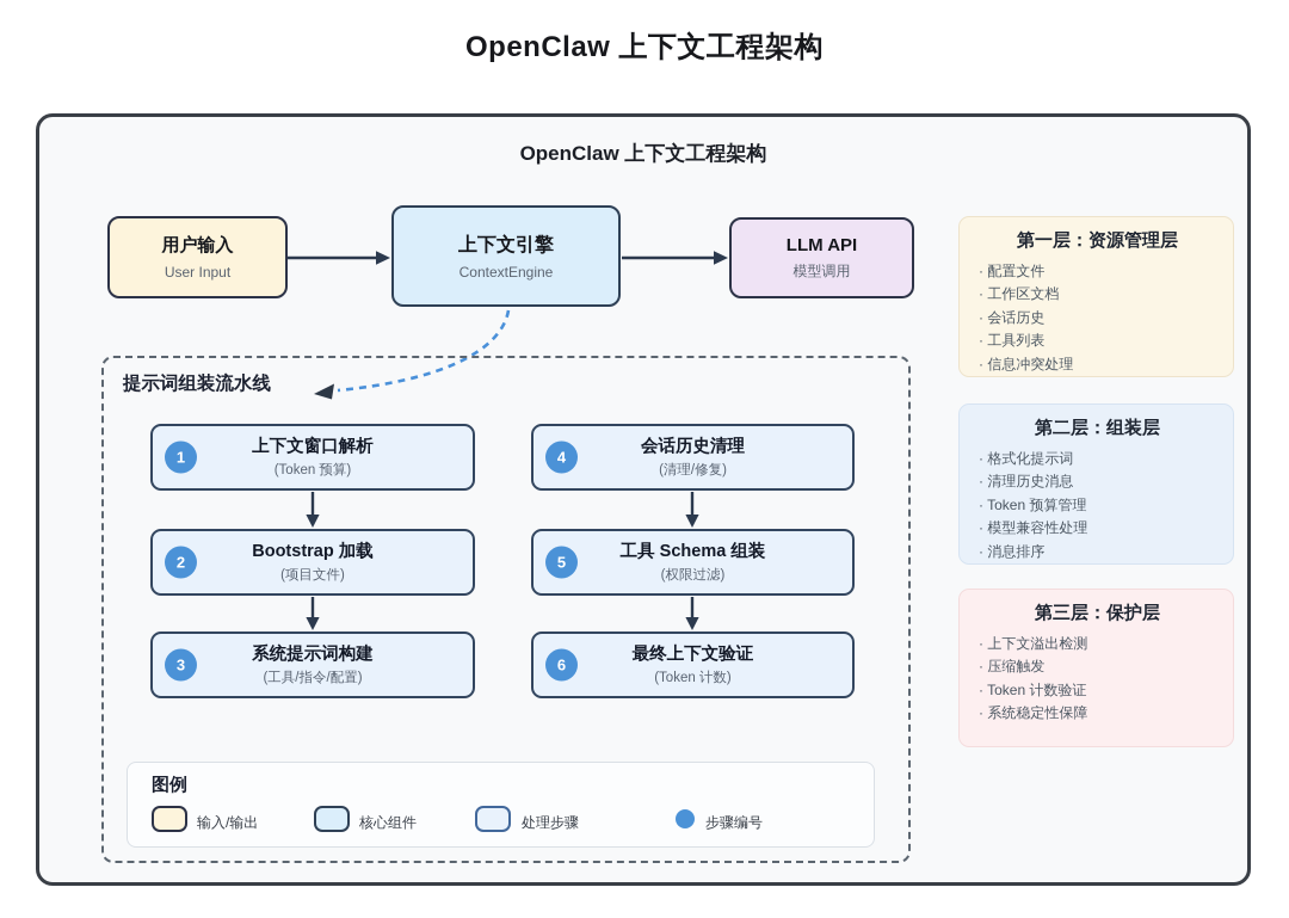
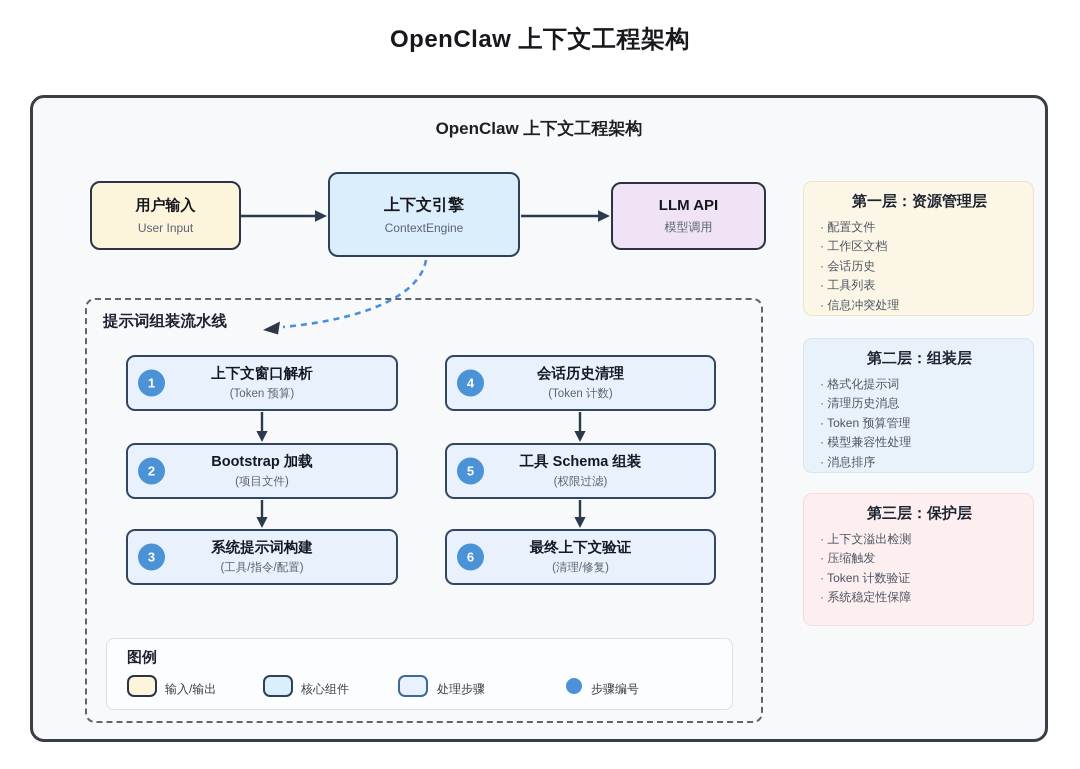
  OpenClaw 上下文工程架构
  OpenClaw 上下文工程架构
  用户输入
  User Input
  上下文引擎
  ContextEngine
  LLM API
  模型调用
  提示词组装流水线
  1
  上下文窗口解析
  (Token 预算)
  2
  Bootstrap 加载
  (项目文件)
  3
  系统提示词构建
  (工具/指令/配置)
  4
  会话历史清理
- (清理/修复)
+ (Token 计数)
  5
  工具 Schema 组装
  (权限过滤)
  6
  最终上下文验证
- (Token 计数)
+ (清理/修复)
  图例
  输入/输出
  核心组件
  处理步骤
  步骤编号
  第一层：资源管理层
  配置文件
  工作区文档
  会话历史
  工具列表
  信息冲突处理
  第二层：组装层
  格式化提示词
  清理历史消息
  Token 预算管理
  模型兼容性处理
  消息排序
  第三层：保护层
  上下文溢出检测
  压缩触发
  Token 计数验证
  系统稳定性保障
